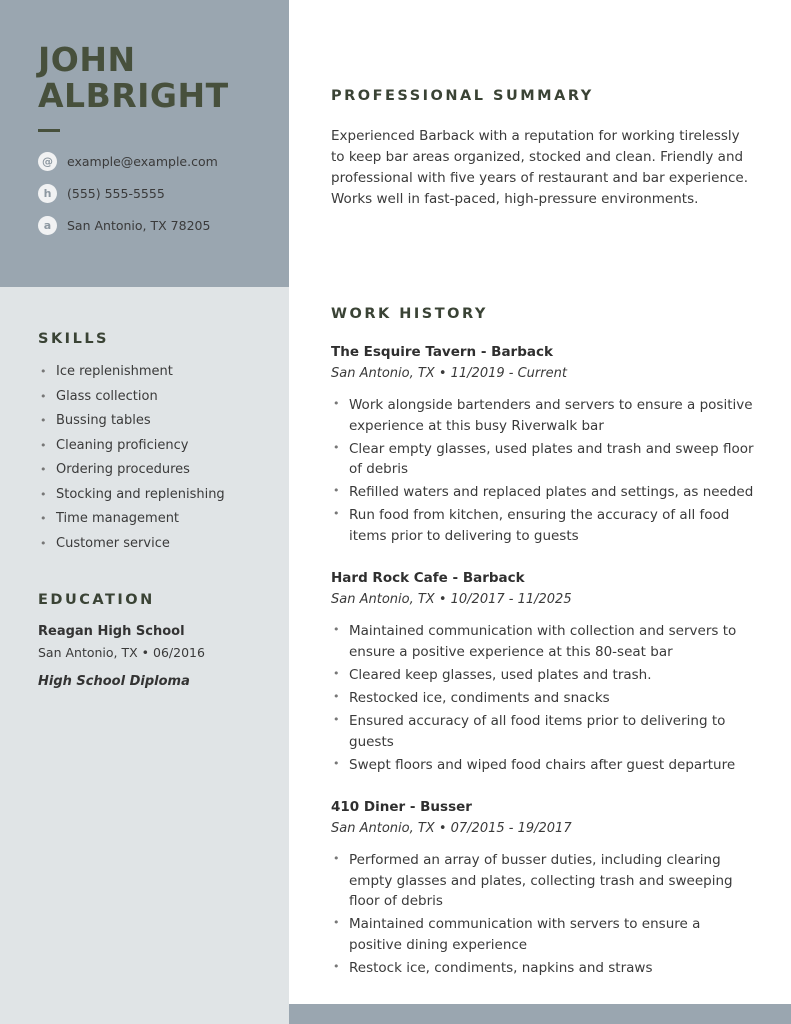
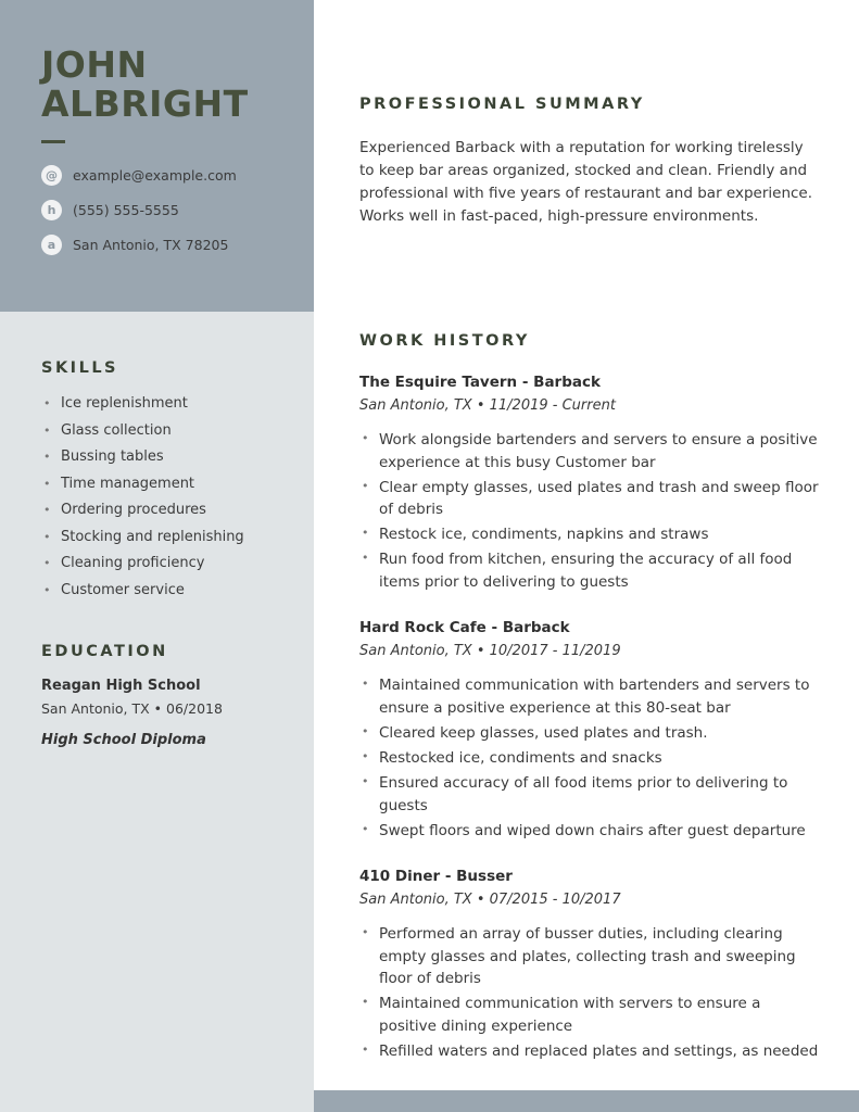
  JOHN
  ALBRIGHT
  @
  example@example.com
  h
  (555) 555-5555
  a
  San Antonio, TX 78205
  SKILLS
  Ice replenishment
  Glass collection
  Bussing tables
- Cleaning proficiency
+ Time management
  Ordering procedures
  Stocking and replenishing
- Time management
+ Cleaning proficiency
  Customer service
  EDUCATION
  Reagan High School
- San Antonio, TX • 06/2016
+ San Antonio, TX • 06/2018
  High School Diploma
  PROFESSIONAL SUMMARY
  Experienced Barback with a reputation for working tirelessly to keep bar areas organized, stocked and clean. Friendly and professional with five years of restaurant and bar experience. Works well in fast-paced, high-pressure environments.
  WORK HISTORY
  The Esquire Tavern - Barback
  San Antonio, TX • 11/2019 - Current
- Work alongside bartenders and servers to ensure a positive experience at this busy Riverwalk bar
+ Work alongside bartenders and servers to ensure a positive experience at this busy Customer bar
  Clear empty glasses, used plates and trash and sweep floor of debris
- Refilled waters and replaced plates and settings, as needed
+ Restock ice, condiments, napkins and straws
  Run food from kitchen, ensuring the accuracy of all food items prior to delivering to guests
  Hard Rock Cafe - Barback
- San Antonio, TX • 10/2017 - 11/2025
+ San Antonio, TX • 10/2017 - 11/2019
- Maintained communication with collection and servers to ensure a positive experience at this 80-seat bar
+ Maintained communication with bartenders and servers to ensure a positive experience at this 80-seat bar
  Cleared keep glasses, used plates and trash.
  Restocked ice, condiments and snacks
  Ensured accuracy of all food items prior to delivering to guests
- Swept floors and wiped food chairs after guest departure
+ Swept floors and wiped down chairs after guest departure
  410 Diner - Busser
- San Antonio, TX • 07/2015 - 19/2017
+ San Antonio, TX • 07/2015 - 10/2017
  Performed an array of busser duties, including clearing empty glasses and plates, collecting trash and sweeping floor of debris
  Maintained communication with servers to ensure a positive dining experience
- Restock ice, condiments, napkins and straws
+ Refilled waters and replaced plates and settings, as needed
